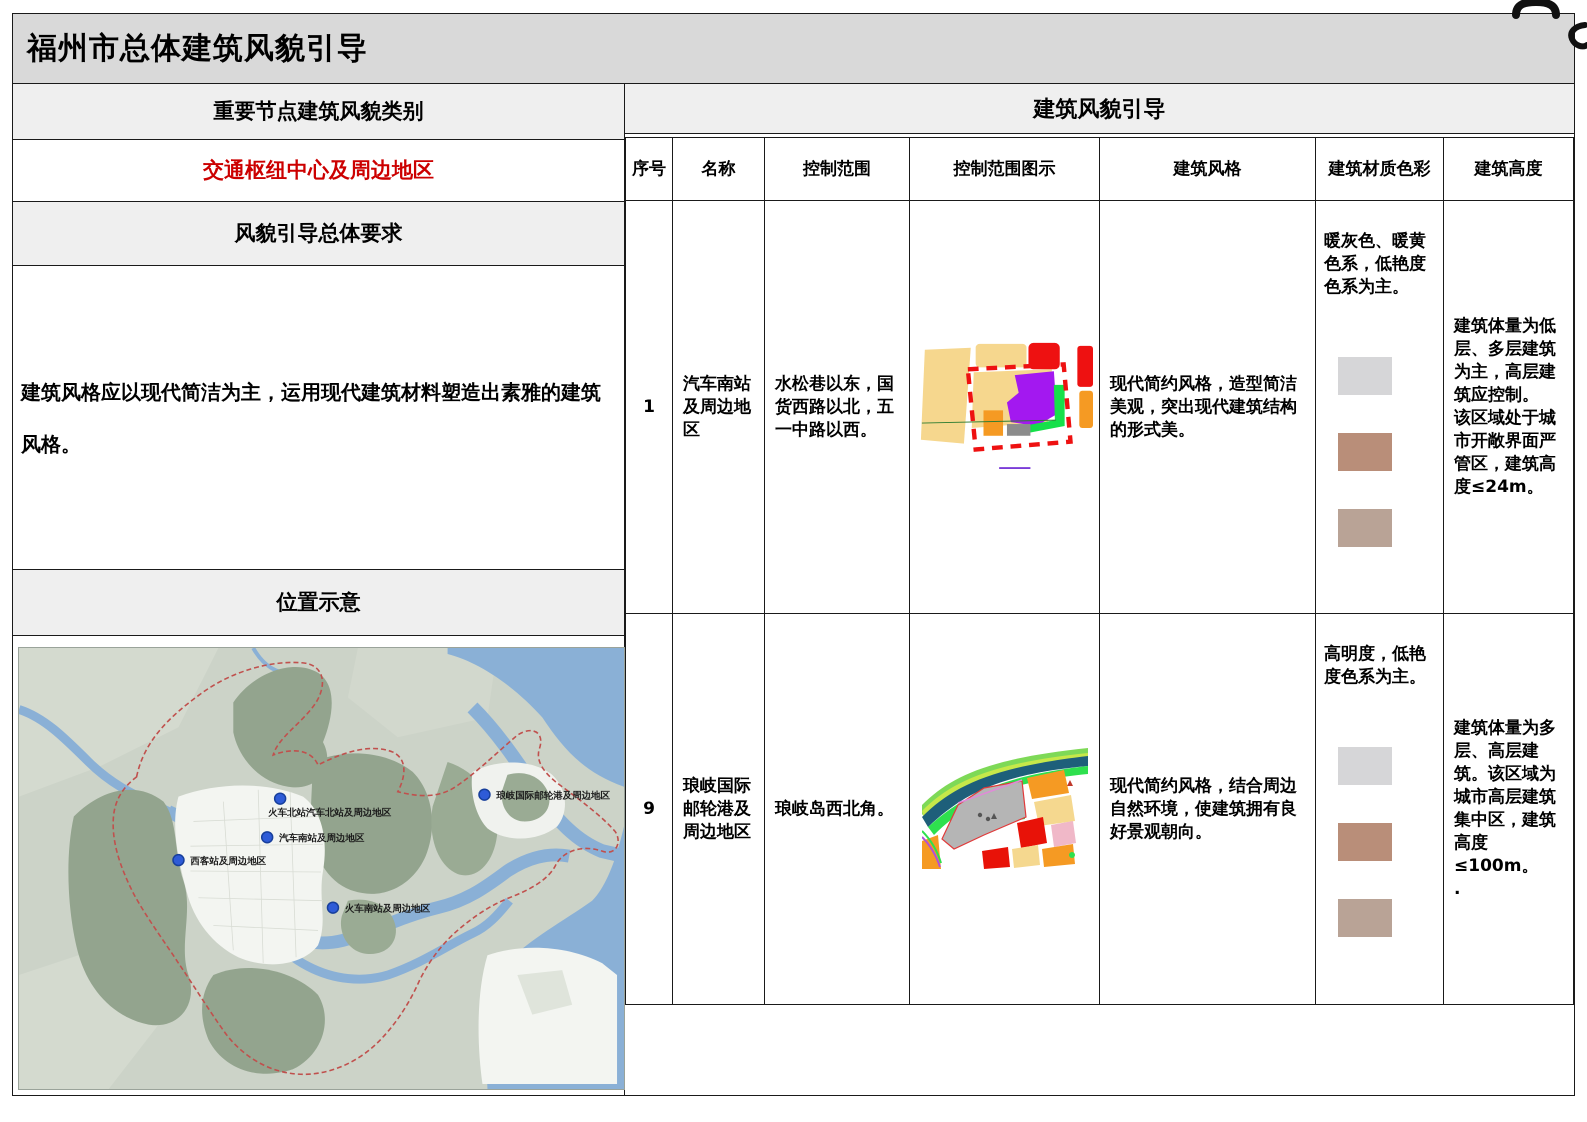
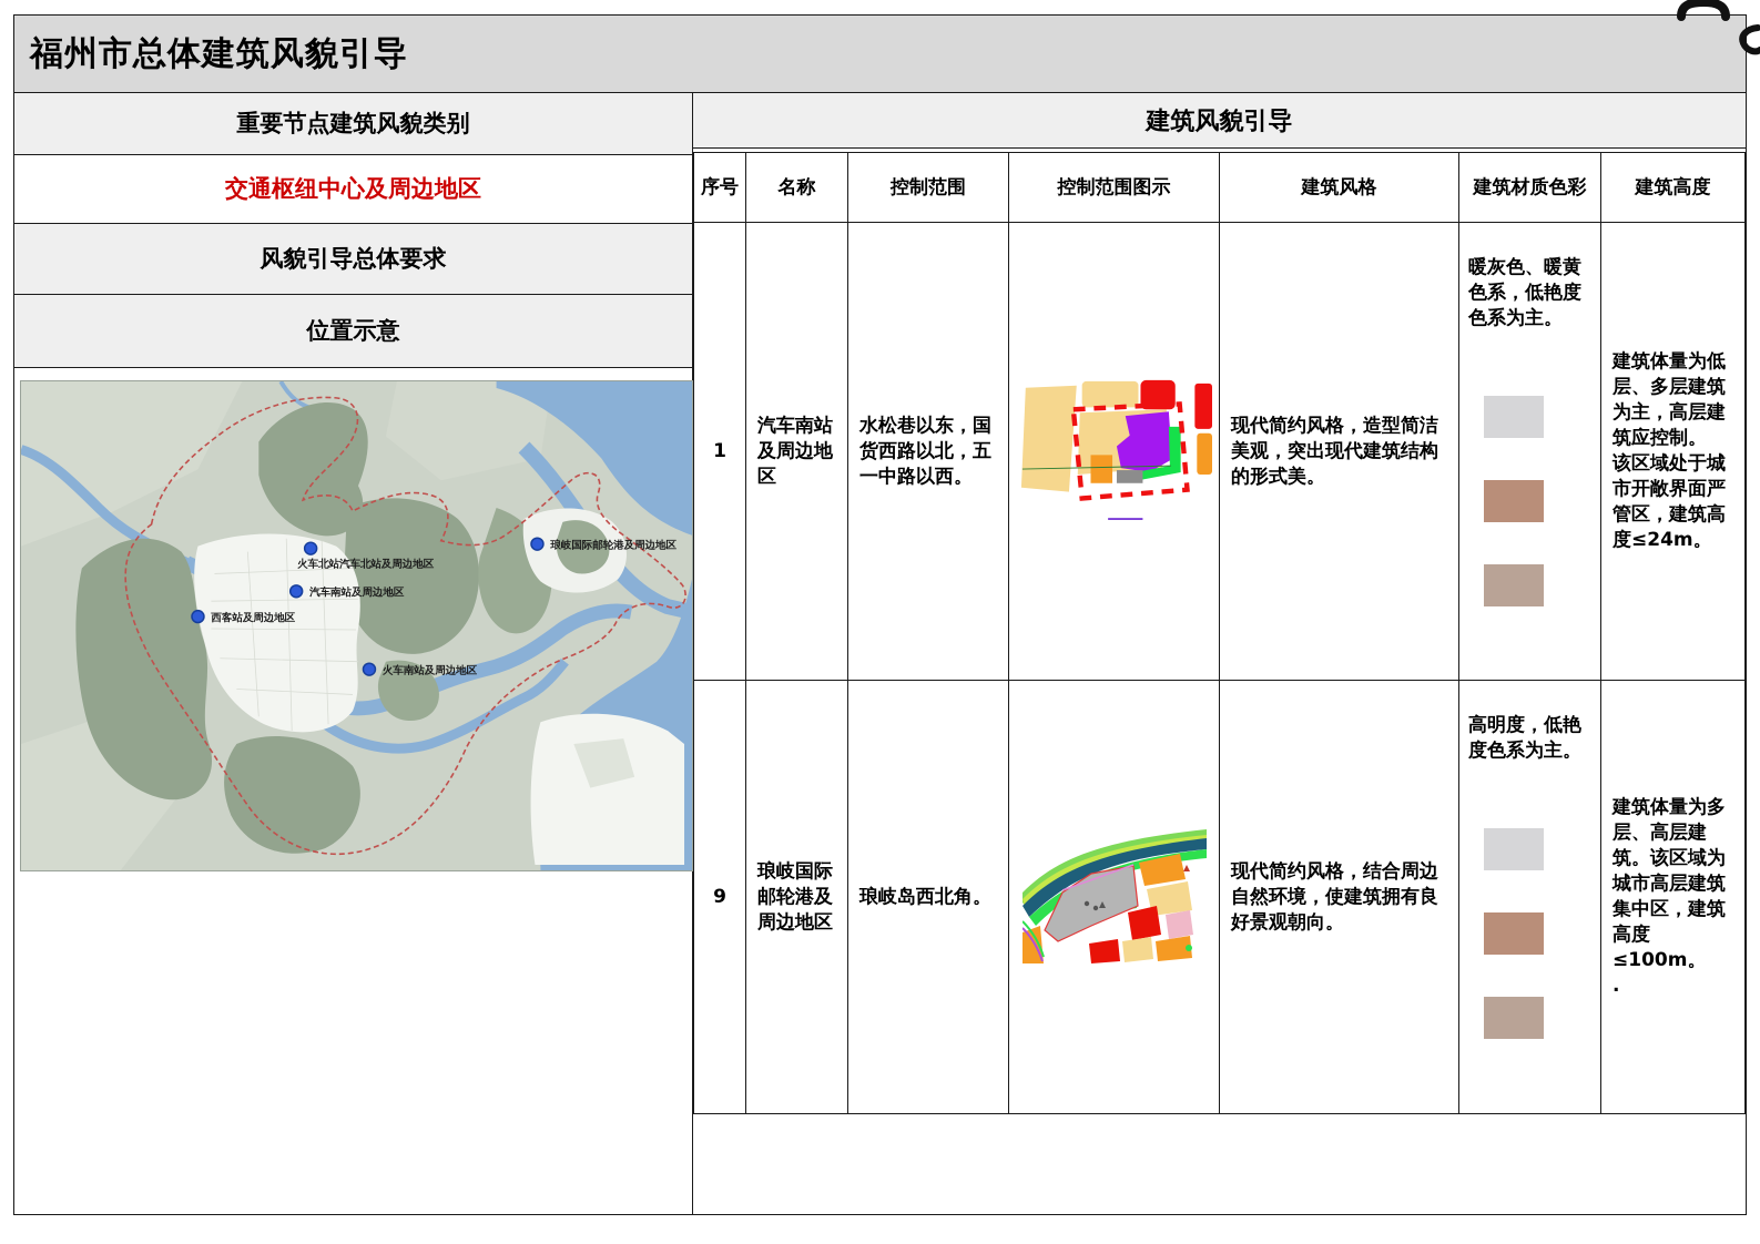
  福州市总体建筑风貌引导
  重要节点建筑风貌类别
  交通枢纽中心及周边地区
  风貌引导总体要求
- 建筑风格应以现代简洁为主，运用现代建筑材料塑造出素雅的建筑风格。
  位置示意
  火车北站汽车北站及周边地区
  汽车南站及周边地区
  西客站及周边地区
  火车南站及周边地区
  琅岐国际邮轮港及周边地区
  建筑风貌引导
  序号	名称	控制范围	控制范围图示	建筑风格	建筑材质色彩	建筑高度
  1	汽车南站及周边地区	水松巷以东，国货西路以北，五一中路以西。		现代简约风格，造型简洁美观，突出现代建筑结构的形式美。	暖灰色、暖黄色系，低艳度色系为主。	建筑体量为低层、多层建筑为主，高层建筑应控制。 该区域处于城市开敞界面严管区，建筑高度≤24m。
  9	琅岐国际邮轮港及周边地区	琅岐岛西北角。		现代简约风格，结合周边自然环境，使建筑拥有良好景观朝向。	高明度，低艳度色系为主。	建筑体量为多层、高层建筑。该区域为城市高层建筑集中区，建筑高度≤100m。 .
